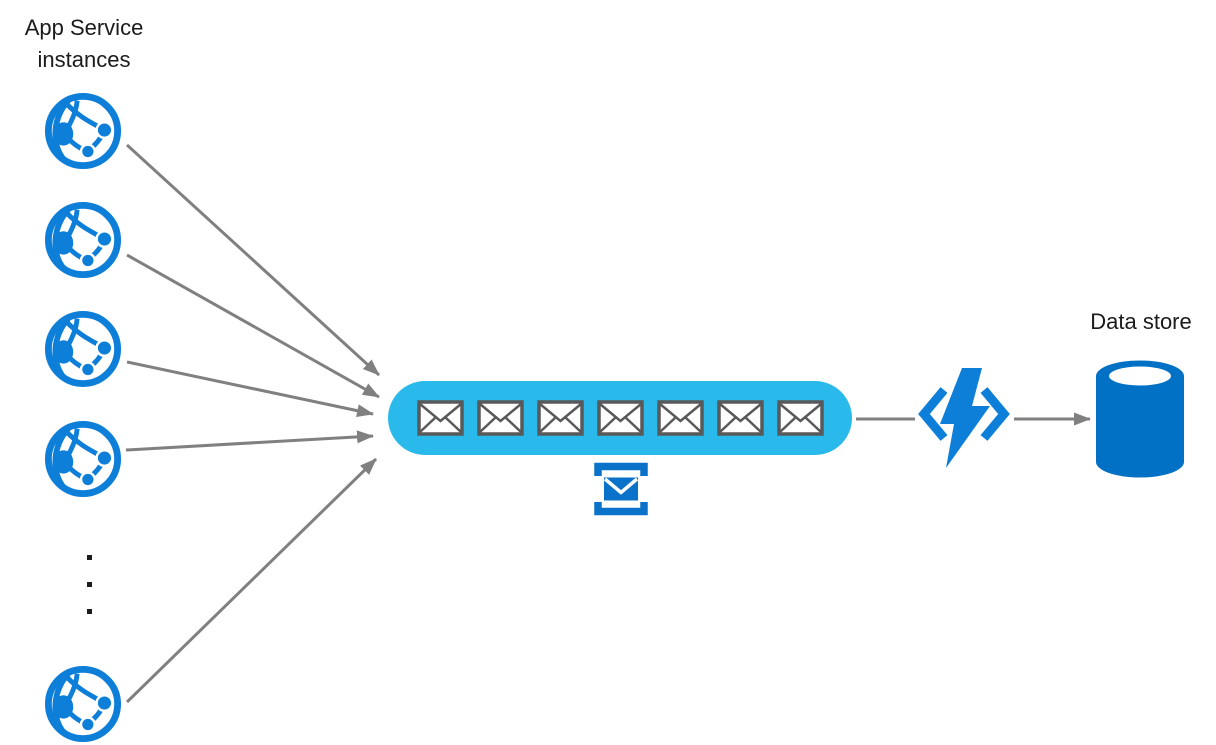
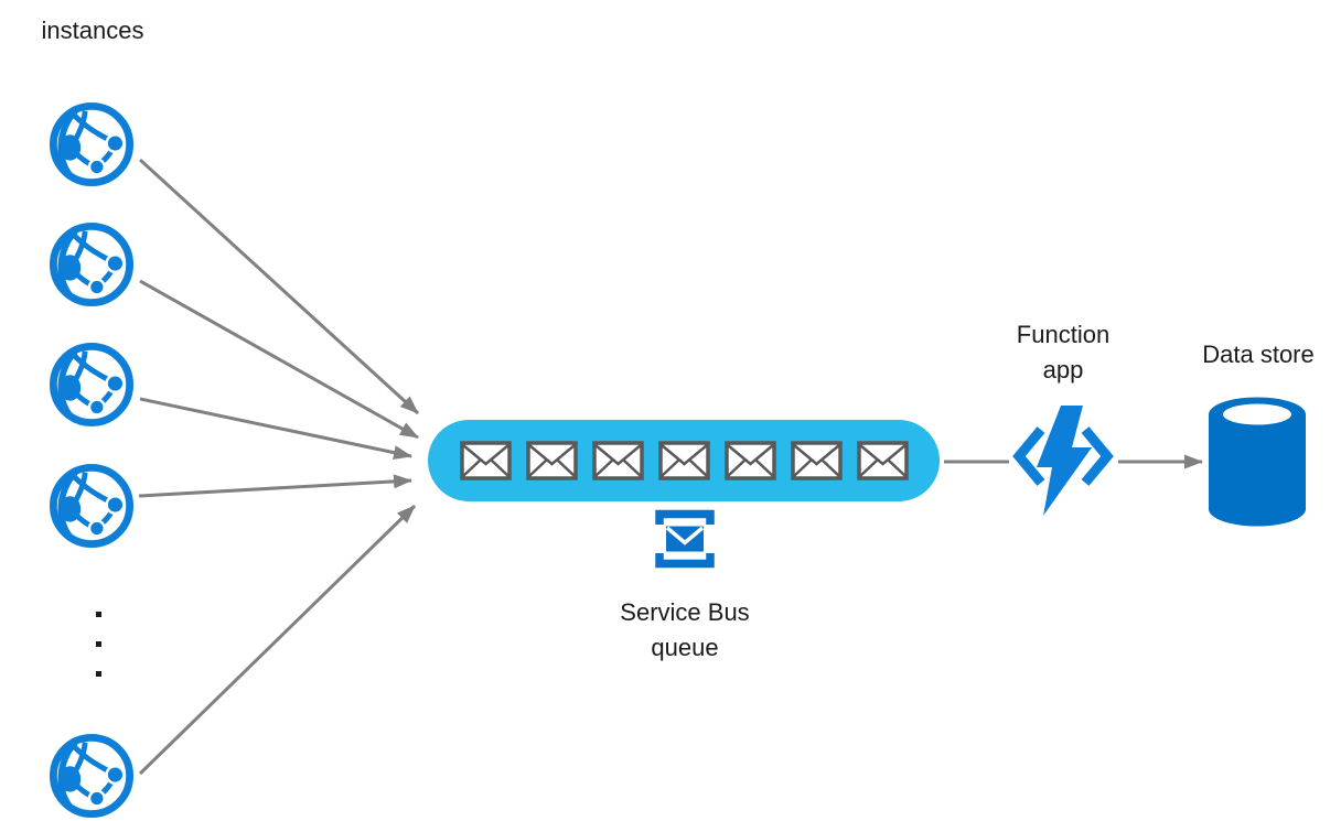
- App Service
  instances
+ Service Bus
+ queue
+ Function
+ app
  Data store
